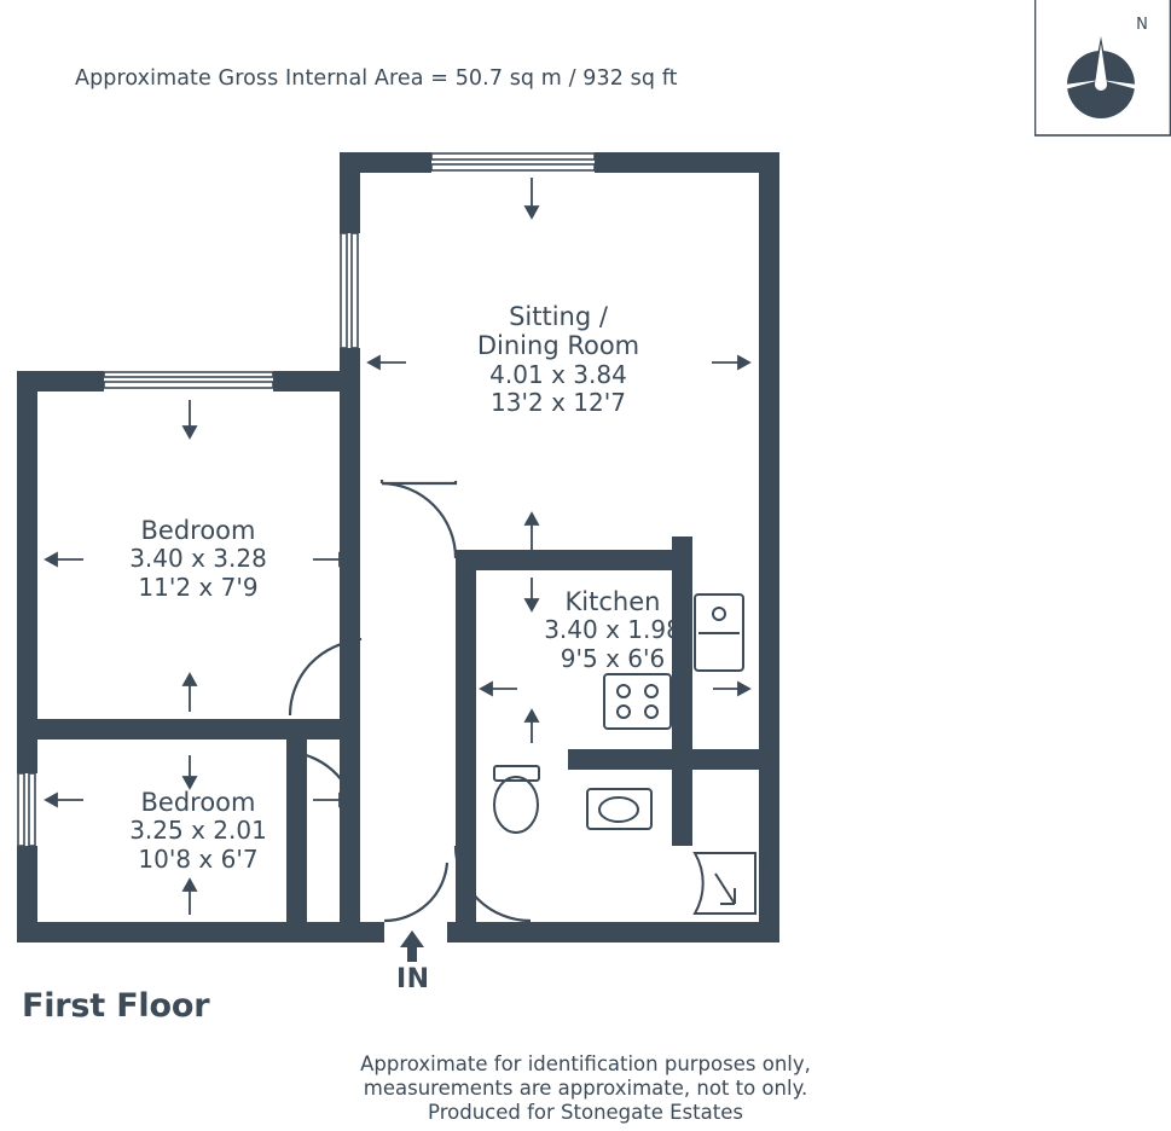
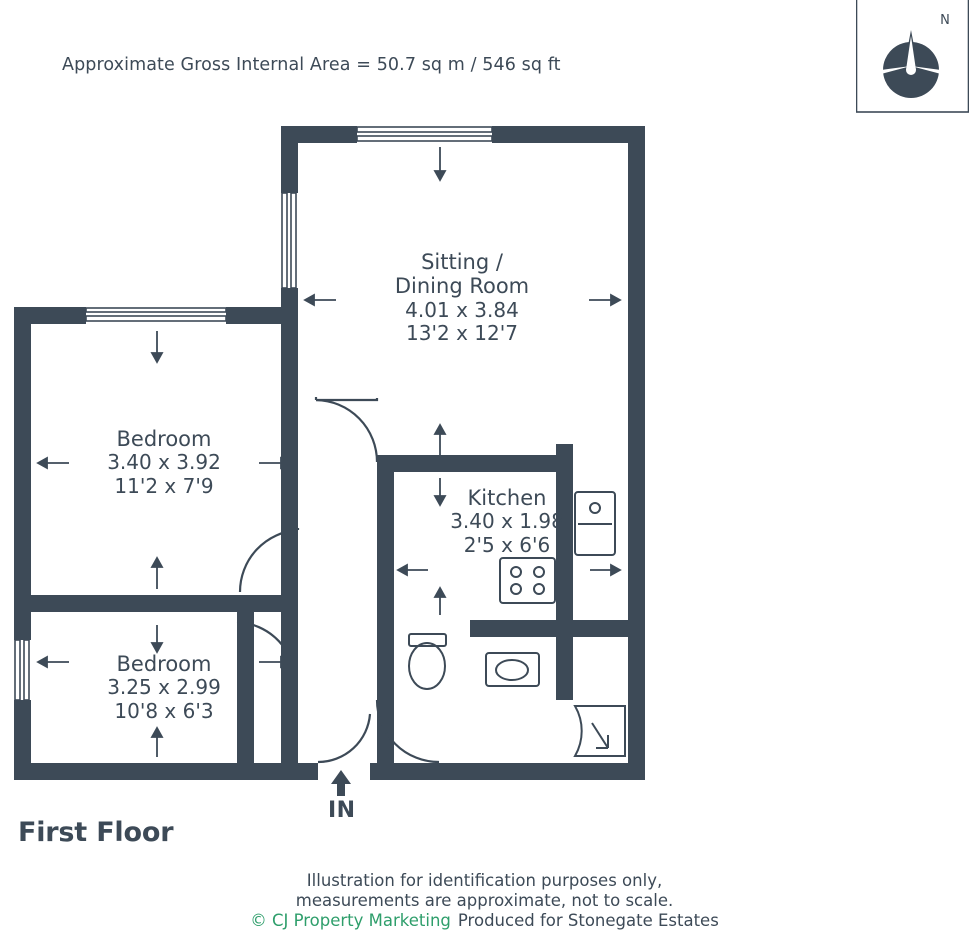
- Approximate Gross Internal Area = 50.7 sq m / 932 sq ft
+ Approximate Gross Internal Area = 50.7 sq m / 546 sq ft
  N
  Sitting /
  Dining Room
  4.01 x 3.84
  13'2 x 12'7
  Bedroom
- 3.40 x 3.28
+ 3.40 x 3.92
  11'2 x 7'9
  Bedroom
- 3.25 x 2.01
+ 3.25 x 2.99
- 10'8 x 6'7
+ 10'8 x 6'3
  Kitchen
  3.40 x 1.98
- 9'5 x 6'6
+ 2'5 x 6'6
  IN
  First Floor
- Approximate for identification purposes only,
+ Illustration for identification purposes only,
- measurements are approximate, not to only.
+ measurements are approximate, not to scale.
+ © CJ Property Marketing
  Produced for Stonegate Estates
